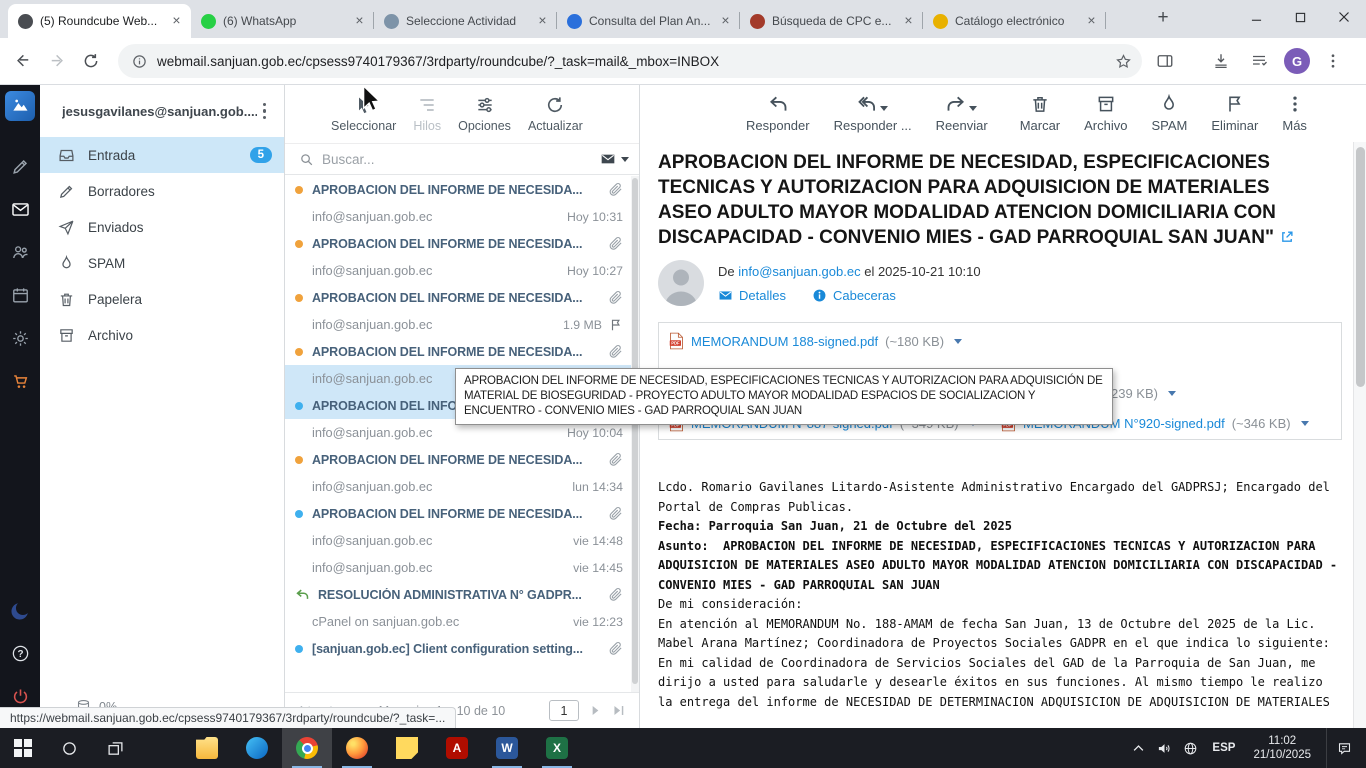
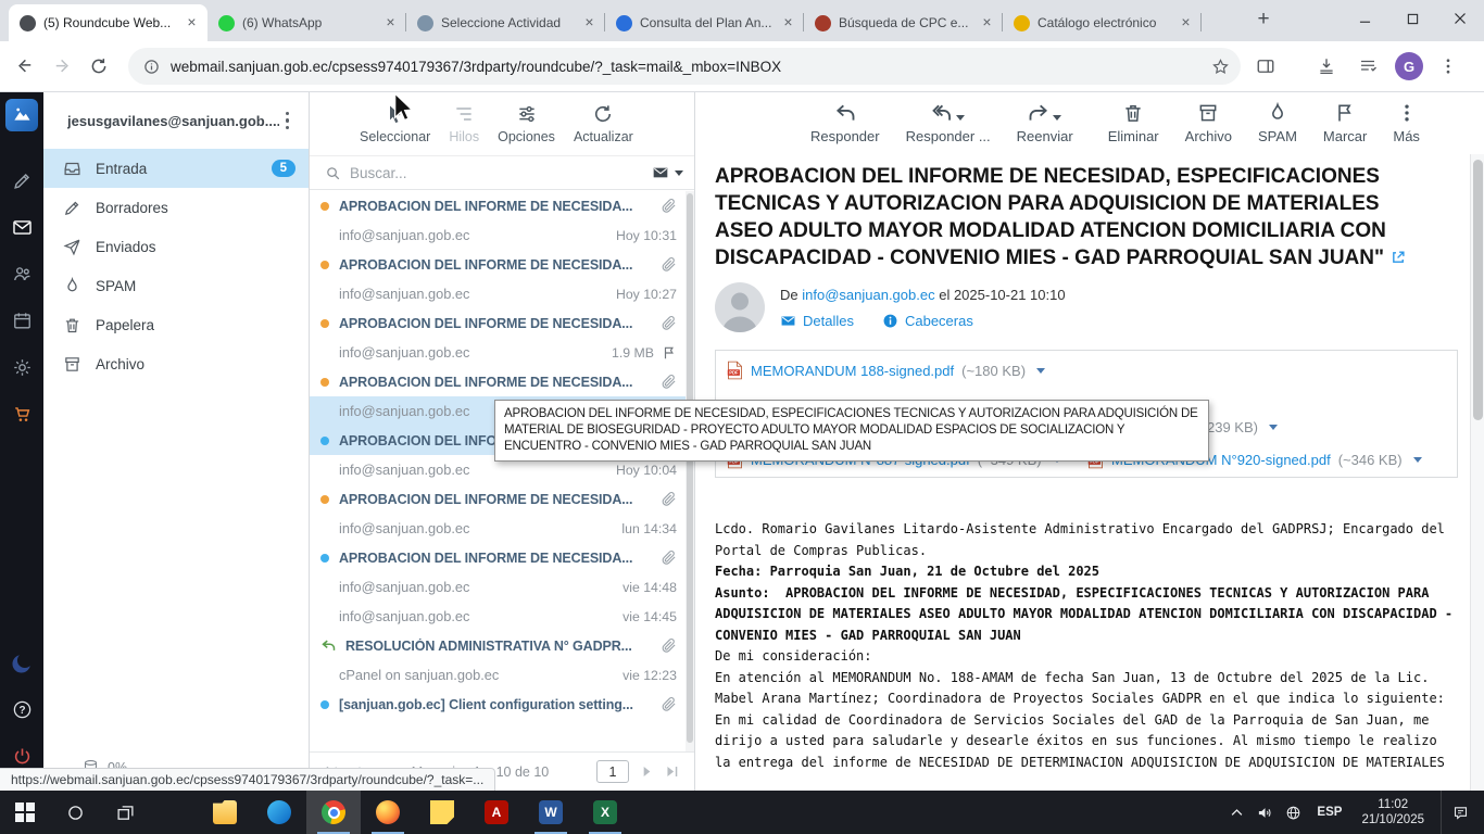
  (5) Roundcube Web...
  ×
  (6) WhatsApp
  ×
  Seleccione Actividad
  ×
  Consulta del Plan An...
  ×
  Búsqueda de CPC e...
  ×
  Catálogo electrónico
  ×
  +
  webmail.sanjuan.gob.ec/cpsess9740179367/3rdparty/roundcube/?_task=mail&_mbox=INBOX
  G
  ?
  jesusgavilanes@sanjuan.gob....
  Entrada
  5
  Borradores
  Enviados
  SPAM
  Papelera
  Archivo
  Seleccionar
  Hilos
  Opciones
  Actualizar
  Buscar...
  APROBACION DEL INFORME DE NECESIDA...
  info@sanjuan.gob.ec
  Hoy 10:31
  APROBACION DEL INFORME DE NECESIDA...
  info@sanjuan.gob.ec
  Hoy 10:27
  APROBACION DEL INFORME DE NECESIDA...
  info@sanjuan.gob.ec
  1.9 MB
  APROBACION DEL INFORME DE NECESIDA...
  info@sanjuan.gob.ec
  info@sanjuan.gob.ec
  Hoy 10:04
  APROBACION DEL INFORME DE NECESIDA...
  info@sanjuan.gob.ec
  lun 14:34
  APROBACION DEL INFORME DE NECESIDA...
  info@sanjuan.gob.ec
  vie 14:48
  info@sanjuan.gob.ec
  vie 14:45
  RESOLUCIÓN ADMINISTRATIVA N° GADPR...
  cPanel on sanjuan.gob.ec
  vie 12:23
  [sanjuan.gob.ec] Client configuration setting...
  1
  Responder
  Responder ...
  Reenviar
- Marcar
+ Eliminar
  Archivo
  SPAM
- Eliminar
+ Marcar
  Más
  APROBACION DEL INFORME DE NECESIDAD, ESPECIFICACIONES TECNICAS Y AUTORIZACION PARA ADQUISICION DE MATERIALES ASEO ADULTO MAYOR MODALIDAD ATENCION DOMICILIARIA CON DISCAPACIDAD - CONVENIO MIES - GAD PARROQUIAL SAN JUAN"
  De info@sanjuan.gob.ec el 2025-10-21 10:10
  Detalles
  Cabeceras
  MEMORANDUM 188-signed.pdf
  (~180 KB)
  239 KB)
  (~346 KB)
  Lcdo. Romario Gavilanes Litardo-Asistente Administrativo Encargado del GADPRSJ; Encargado del
  Portal de Compras Publicas.
  Fecha: Parroquia San Juan, 21 de Octubre del 2025
  Asunto: APROBACION DEL INFORME DE NECESIDAD, ESPECIFICACIONES TECNICAS Y AUTORIZACION PARA
  ADQUISICION DE MATERIALES ASEO ADULTO MAYOR MODALIDAD ATENCION DOMICILIARIA CON DISCAPACIDAD -
  CONVENIO MIES - GAD PARROQUIAL SAN JUAN
  De mi consideración:
  En atención al MEMORANDUM No. 188-AMAM de fecha San Juan, 13 de Octubre del 2025 de la Lic.
  Mabel Arana Martínez; Coordinadora de Proyectos Sociales GADPR en el que indica lo siguiente:
  En mi calidad de Coordinadora de Servicios Sociales del GAD de la Parroquia de San Juan, me
  dirijo a usted para saludarle y desearle éxitos en sus funciones. Al mismo tiempo le realizo
  la entrega del informe de NECESIDAD DE DETERMINACION ADQUISICION DE ADQUISICION DE MATERIALES
  APROBACION DEL INFORME DE NECESIDAD, ESPECIFICACIONES TECNICAS Y AUTORIZACION PARA ADQUISICIÓN DE MATERIAL DE BIOSEGURIDAD - PROYECTO ADULTO MAYOR MODALIDAD ESPACIOS DE SOCIALIZACION Y ENCUENTRO - CONVENIO MIES - GAD PARROQUIAL SAN JUAN
  https://webmail.sanjuan.gob.ec/cpsess9740179367/3rdparty/roundcube/?_task=...
  A
  W
  X
  ESP
  11:02
  21/10/2025
